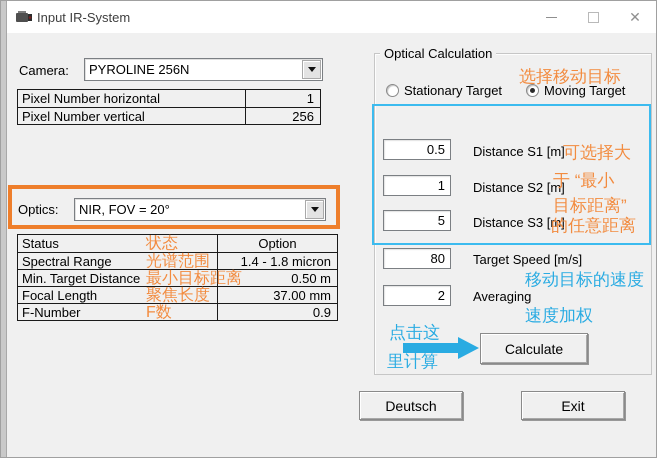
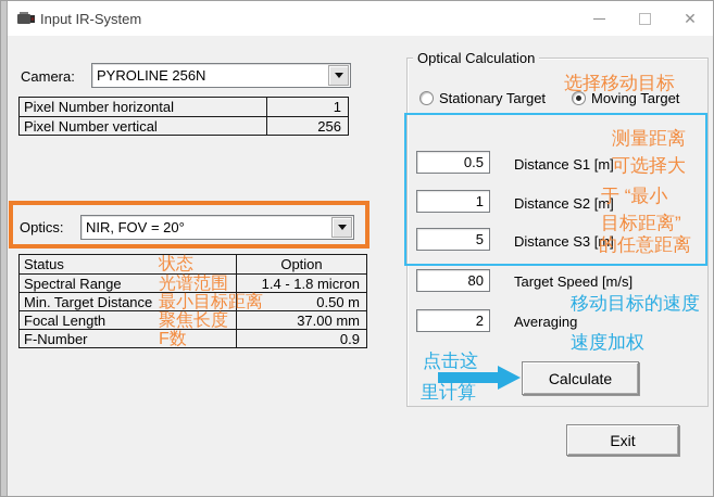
  Input IR-System
  ✕
  Camera:
  PYROLINE 256N
  Pixel Number horizontal
  1
  Pixel Number vertical
  256
  Optics:
  NIR, FOV = 20°
  Status
  状态
  Option
  Spectral Range
  光谱范围
  1.4 - 1.8 micron
  Min. Target Distance
  最小目标距离
  0.50 m
  Focal Length
  聚焦长度
  37.00 mm
  F-Number
  F数
  0.9
  Optical Calculation
  选择移动目标
  Stationary Target
  Moving Target
  0.5
  Distance S1 [m]
  1
  Distance S2 [m]
  5
  Distance S3 [m]
+ 测量距离
  可选择大
  于 “最小
  目标距离”
  的任意距离
  80
  Target Speed [m/s]
  移动目标的速度
  2
  Averaging
  速度加权
  点击这
  里计算
  Calculate
- Deutsch
  Exit
